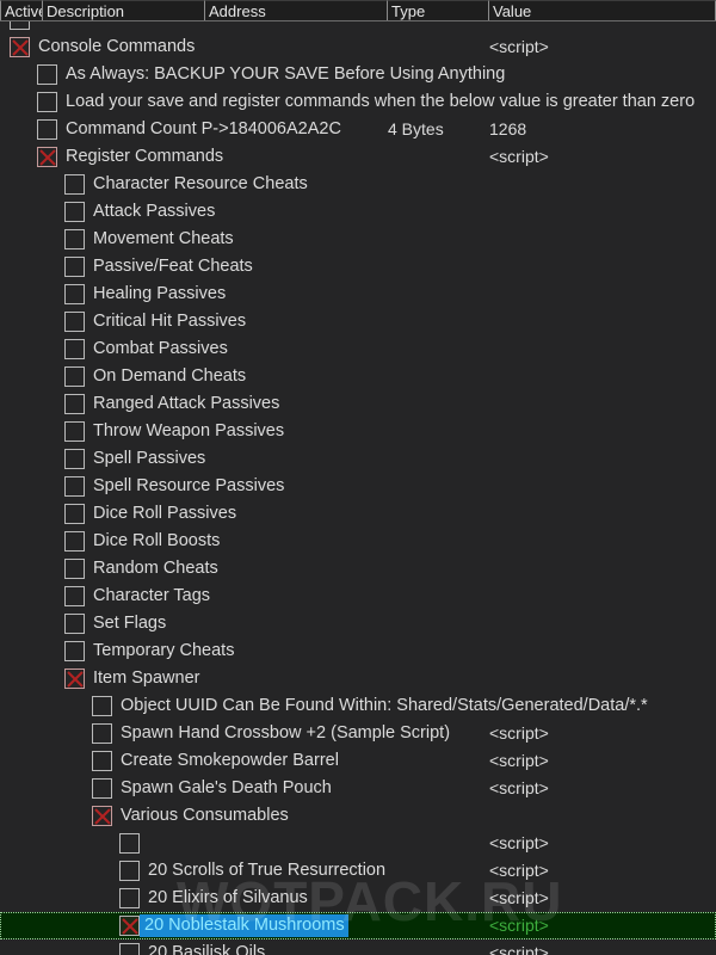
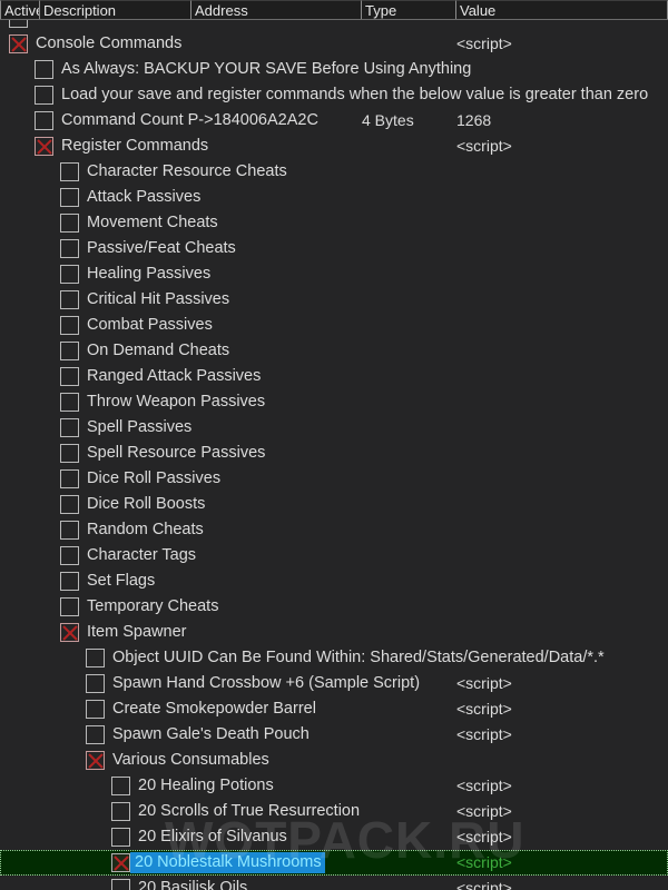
  Active
  Description
  Address
  Type
  Value
  Console Commands
  <script>
  As Always: BACKUP YOUR SAVE Before Using Anything
  Load your save and register commands when the below value is greater than zero
  Command Count P->184006A2A2C
  4 Bytes
  1268
  Register Commands
  <script>
  Character Resource Cheats
  Attack Passives
  Movement Cheats
  Passive/Feat Cheats
  Healing Passives
  Critical Hit Passives
  Combat Passives
  On Demand Cheats
  Ranged Attack Passives
  Throw Weapon Passives
  Spell Passives
  Spell Resource Passives
  Dice Roll Passives
  Dice Roll Boosts
  Random Cheats
  Character Tags
  Set Flags
  Temporary Cheats
  Item Spawner
  Object UUID Can Be Found Within: Shared/Stats/Generated/Data/*.*
- Spawn Hand Crossbow +2 (Sample Script)
+ Spawn Hand Crossbow +6 (Sample Script)
  <script>
  Create Smokepowder Barrel
  <script>
  Spawn Gale's Death Pouch
  <script>
  Various Consumables
+ 20 Healing Potions
  <script>
  20 Scrolls of True Resurrection
  <script>
  20 Elixirs of Silvanus
  <script>
  20 Noblestalk Mushrooms
  <script>
  20 Basilisk Oils
  <script>
  WOTPACK.RU
